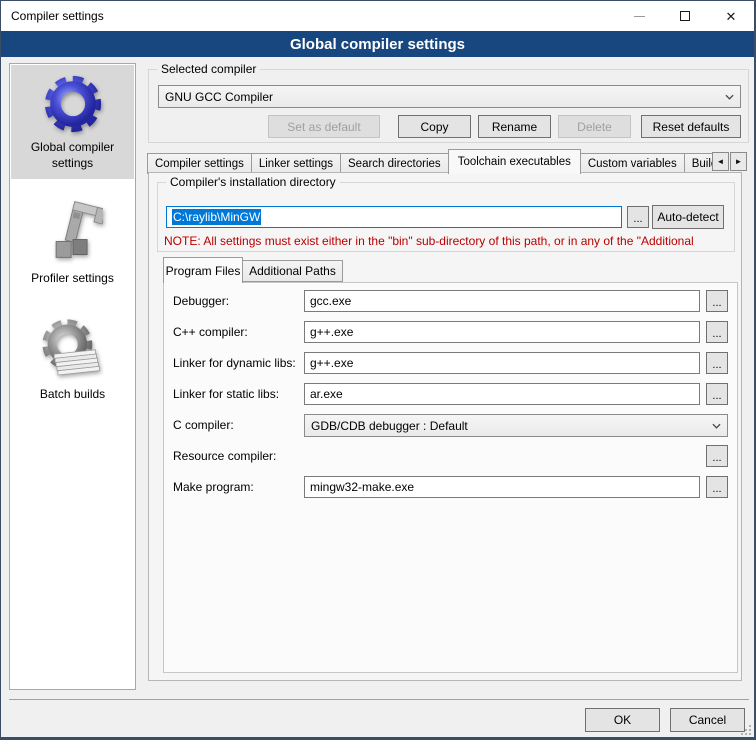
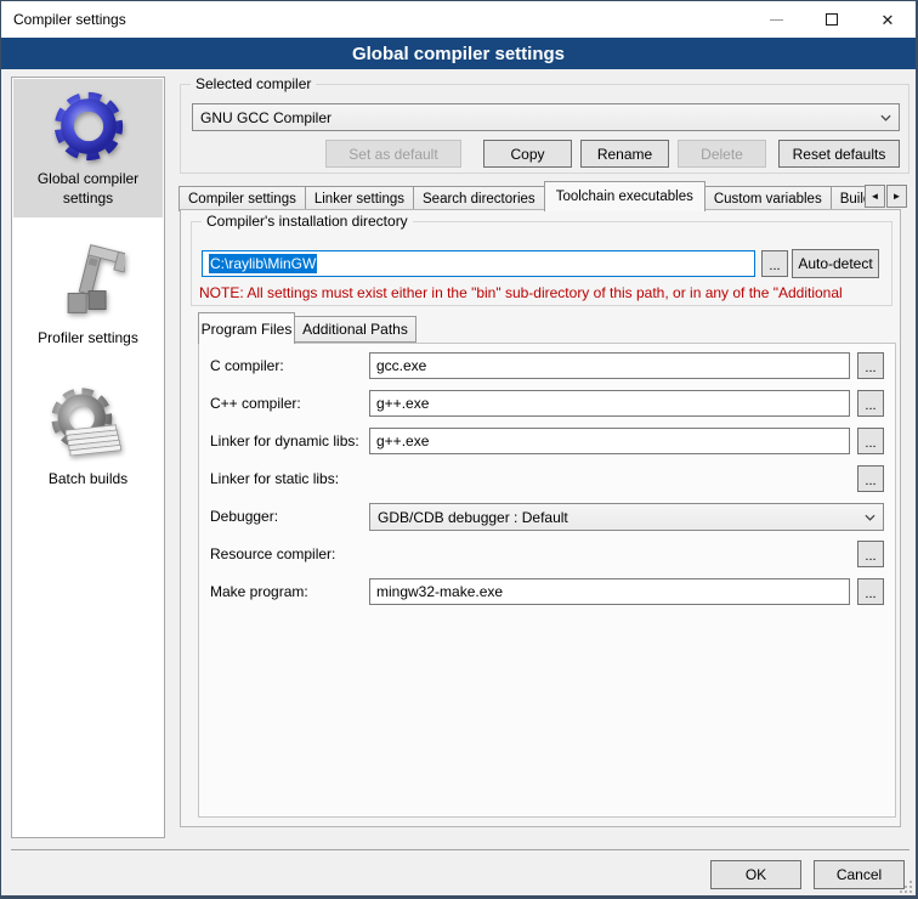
  Compiler settings
  ✕
  Global compiler settings
  Global compiler settings
  Profiler settings
  Batch builds
  Selected compiler
  GNU GCC Compiler
  Set as default
  Copy
  Rename
  Delete
  Reset defaults
  Compiler settings
  Linker settings
  Search directories
  Toolchain executables
  Custom variables
  ◄
  ►
  Compiler's installation directory
  C:\raylib\MinGW
  ...
  Auto-detect
  NOTE: All settings must exist either in the "bin" sub-directory of this path, or in any of the "Additional
  Program Files
  Additional Paths
- Debugger:
+ C compiler:
  gcc.exe
  ...
  C++ compiler:
  g++.exe
  ...
  Linker for dynamic libs:
  g++.exe
  ...
  Linker for static libs:
- ar.exe
  ...
- C compiler:
+ Debugger:
  GDB/CDB debugger : Default
  Resource compiler:
  ...
  Make program:
  mingw32-make.exe
  ...
  OK
  Cancel
